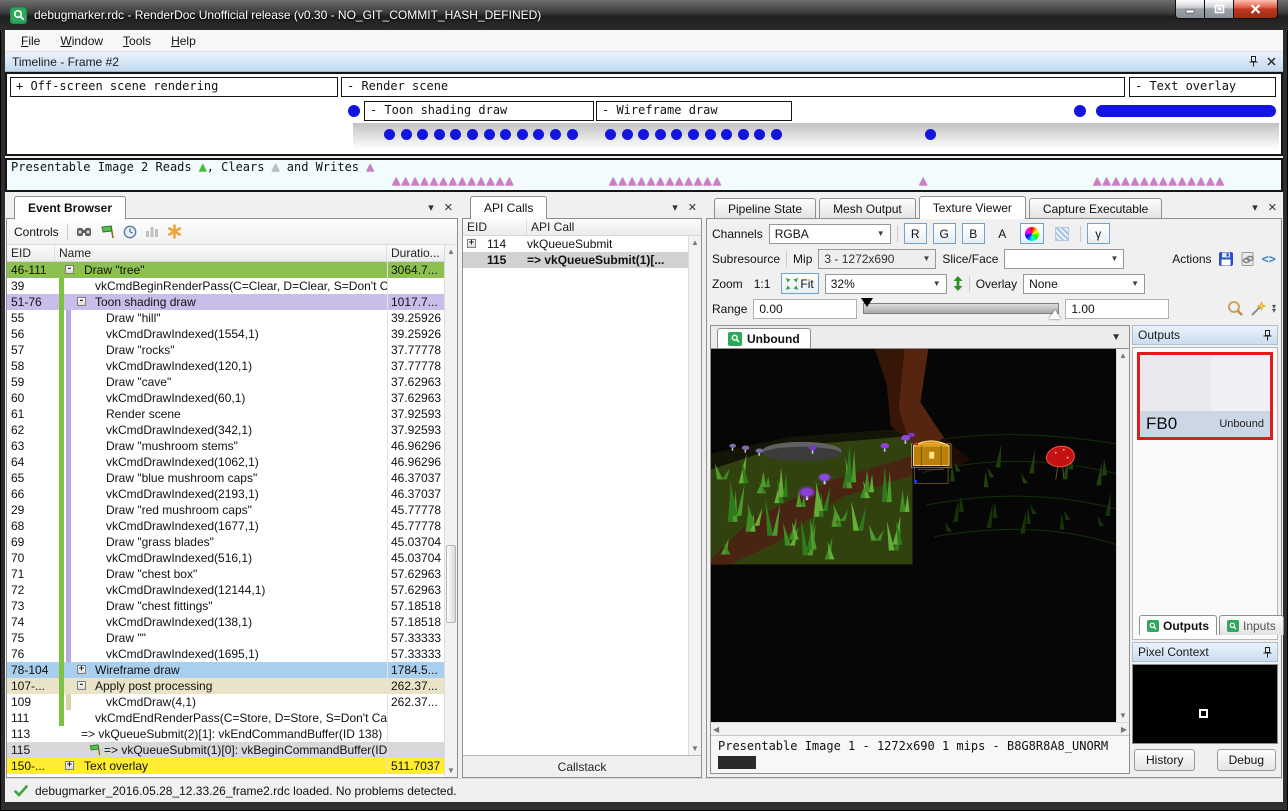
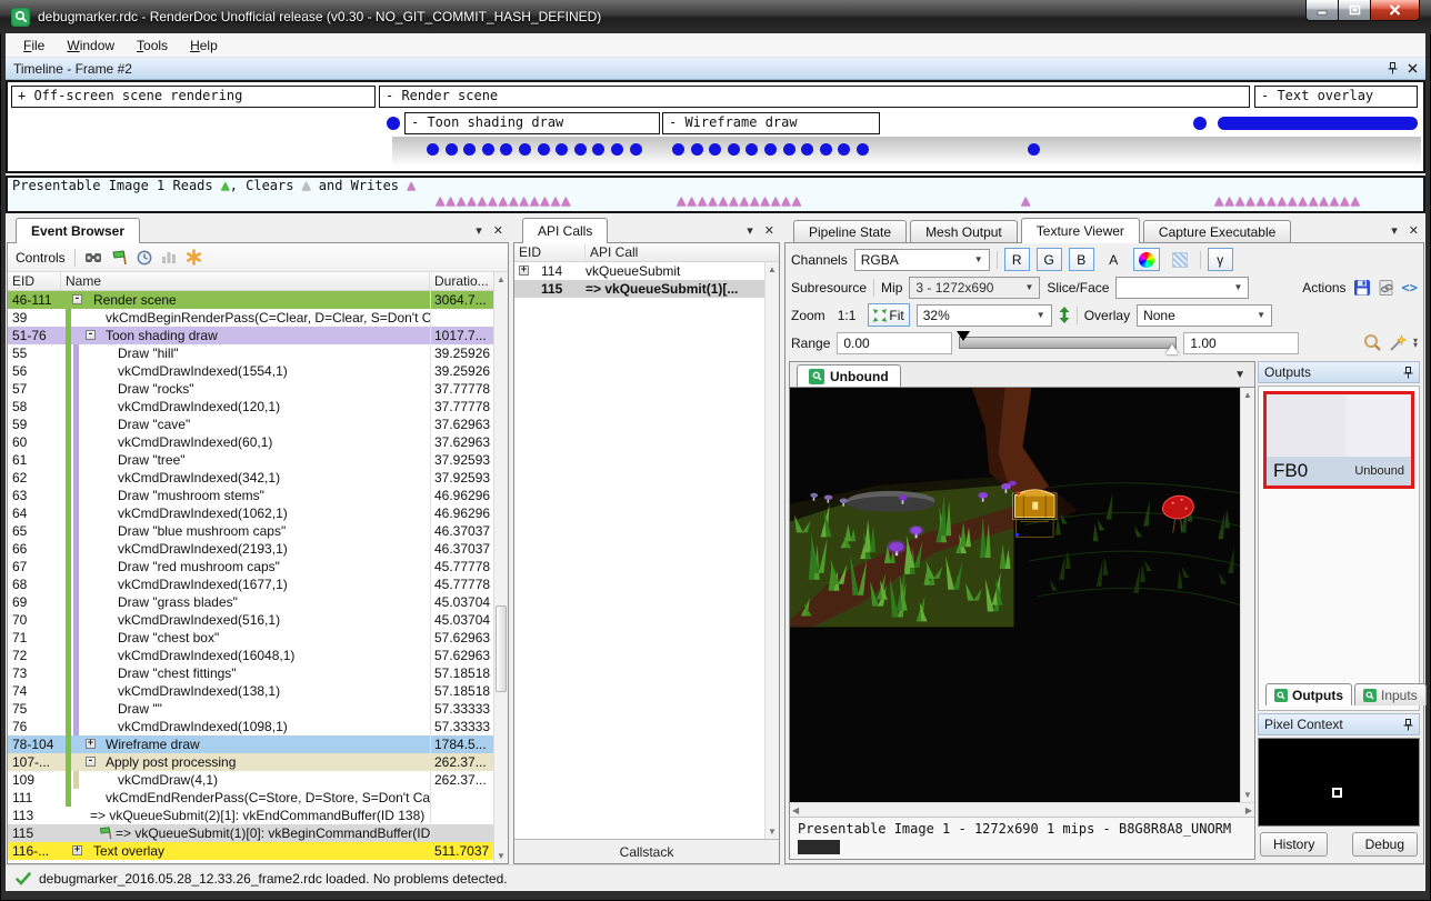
  debugmarker.rdc - RenderDoc Unofficial release (v0.30 - NO_GIT_COMMIT_HASH_DEFINED)
  File
  Window
  Tools
  Help
  Timeline - Frame #2
  + Off-screen scene rendering
  - Render scene
  - Text overlay
  - Toon shading draw
  - Wireframe draw
- Presentable Image 2 Reads ▲, Clears ▲ and Writes ▲
+ Presentable Image 1 Reads ▲, Clears ▲ and Writes ▲
  ▲▲▲▲▲▲▲▲▲▲▲▲▲
  ▲▲▲▲▲▲▲▲▲▲▲▲
  ▲
  ▲▲▲▲▲▲▲▲▲▲▲▲▲▲
  Event Browser
  ▾
  ✕
  Controls
  EID
  Name
  Duratio...
  46-111
  -
- Draw "tree"
+ Render scene
  3064.7...
  39
  vkCmdBeginRenderPass(C=Clear, D=Clear, S=Don't C
  51-76
  -
  Toon shading draw
  1017.7...
  55
  Draw "hill"
  39.25926
  56
  vkCmdDrawIndexed(1554,1)
  39.25926
  57
  Draw "rocks"
  37.77778
  58
  vkCmdDrawIndexed(120,1)
  37.77778
  59
  Draw "cave"
  37.62963
  60
  vkCmdDrawIndexed(60,1)
  37.62963
  61
- Render scene
+ Draw "tree"
  37.92593
  62
  vkCmdDrawIndexed(342,1)
  37.92593
  63
  Draw "mushroom stems"
  46.96296
  64
  vkCmdDrawIndexed(1062,1)
  46.96296
  65
  Draw "blue mushroom caps"
  46.37037
  66
  vkCmdDrawIndexed(2193,1)
  46.37037
- 29
+ 67
  Draw "red mushroom caps"
  45.77778
  68
  vkCmdDrawIndexed(1677,1)
  45.77778
  69
  Draw "grass blades"
  45.03704
  70
  vkCmdDrawIndexed(516,1)
  45.03704
  71
  Draw "chest box"
  57.62963
  72
- vkCmdDrawIndexed(12144,1)
+ vkCmdDrawIndexed(16048,1)
  57.62963
  73
  Draw "chest fittings"
  57.18518
  74
  vkCmdDrawIndexed(138,1)
  57.18518
  75
  Draw ""
  57.33333
  76
- vkCmdDrawIndexed(1695,1)
+ vkCmdDrawIndexed(1098,1)
  57.33333
  78-104
  +
  Wireframe draw
  1784.5...
  107-...
  -
  Apply post processing
  262.37...
  109
  vkCmdDraw(4,1)
  262.37...
  111
  vkCmdEndRenderPass(C=Store, D=Store, S=Don't Ca
  113
  => vkQueueSubmit(2)[1]: vkEndCommandBuffer(ID 138)
  115
  => vkQueueSubmit(1)[0]: vkBeginCommandBuffer(ID
- 150-...
+ 116-...
  +
  Text overlay
  511.7037
  ▲
  ▼
  API Calls
  ▾
  ✕
  EID
  API Call
  +
  114
  vkQueueSubmit
  115
  => vkQueueSubmit(1)[...
  ▲
  ▼
  Callstack
  Pipeline State
  Mesh Output
  Texture Viewer
  Capture Executable
  ▾
  ✕
  Channels
  RGBA
  ▼
  R
  G
  B
  A
  γ
  Subresource
  Mip
  3 - 1272x690
  ▼
  Slice/Face
  ▼
  Actions
  <>
  Zoom
  1:1
  Fit
  32%
  ▼
  Overlay
  None
  ▼
  Range
  0.00
  1.00
  ▾
  ▾
  Unbound
  ▼
  ▲
  ▼
  ◀
  ▶
  Presentable Image 1 - 1272x690 1 mips - B8G8R8A8_UNORM
  Outputs
  FB0
  Unbound
  Outputs
  Inputs
  Pixel Context
  History
  Debug
  debugmarker_2016.05.28_12.33.26_frame2.rdc loaded. No problems detected.
